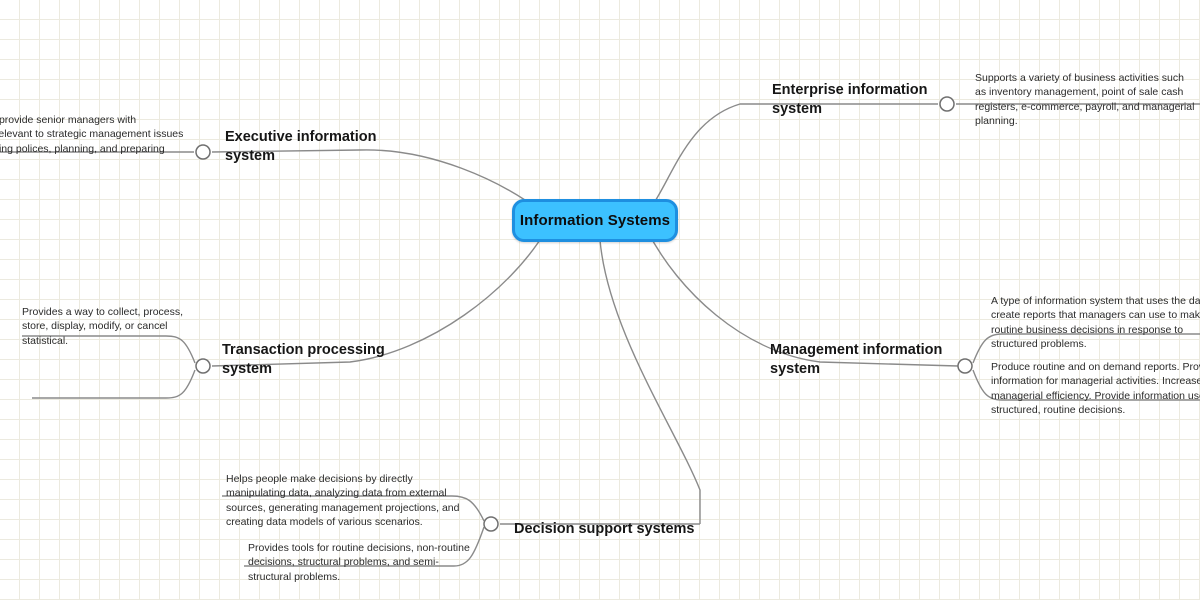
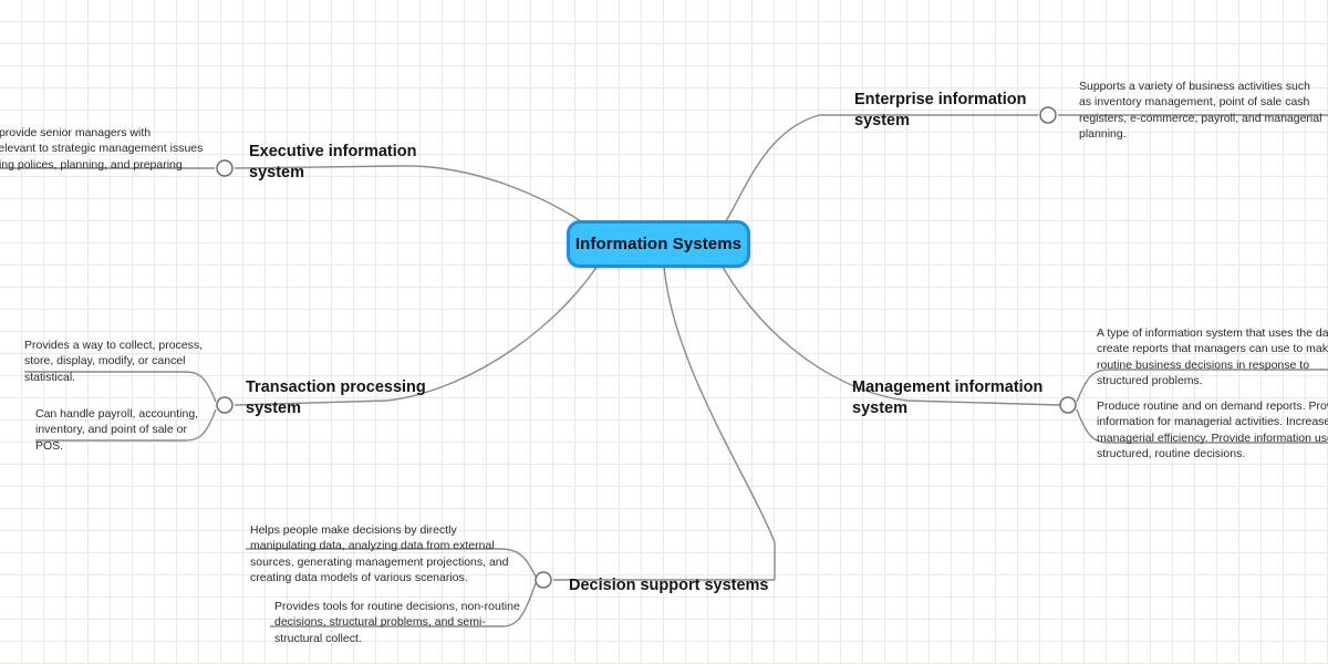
  Information Systems
  Enterprise information
  system
  Executive information
  system
  Transaction processing
  system
  Management information
  system
  Decision support systems
  Supports a variety of business activities such as inventory management, point of sale cash registers, e-commerce, payroll, and managerial planning.
  Provides a way to collect, process, store, display, modify, or cancel statistical.
+ Can handle payroll, accounting, inventory, and point of sale or POS.
  A type of information system that uses the da create reports that managers can use to mak routine business decisions in response to structured problems.
  Produce routine and on demand reports. Pro information for managerial activities. Increase managerial efficiency. Provide information us structured, routine decisions.
  Helps people make decisions by directly manipulating data, analyzing data from external sources, generating management projections, and creating data models of various scenarios.
- Provides tools for routine decisions, non-routine decisions, structural problems, and semi-structural problems.
+ Provides tools for routine decisions, non-routine decisions, structural problems, and semi-structural collect.
